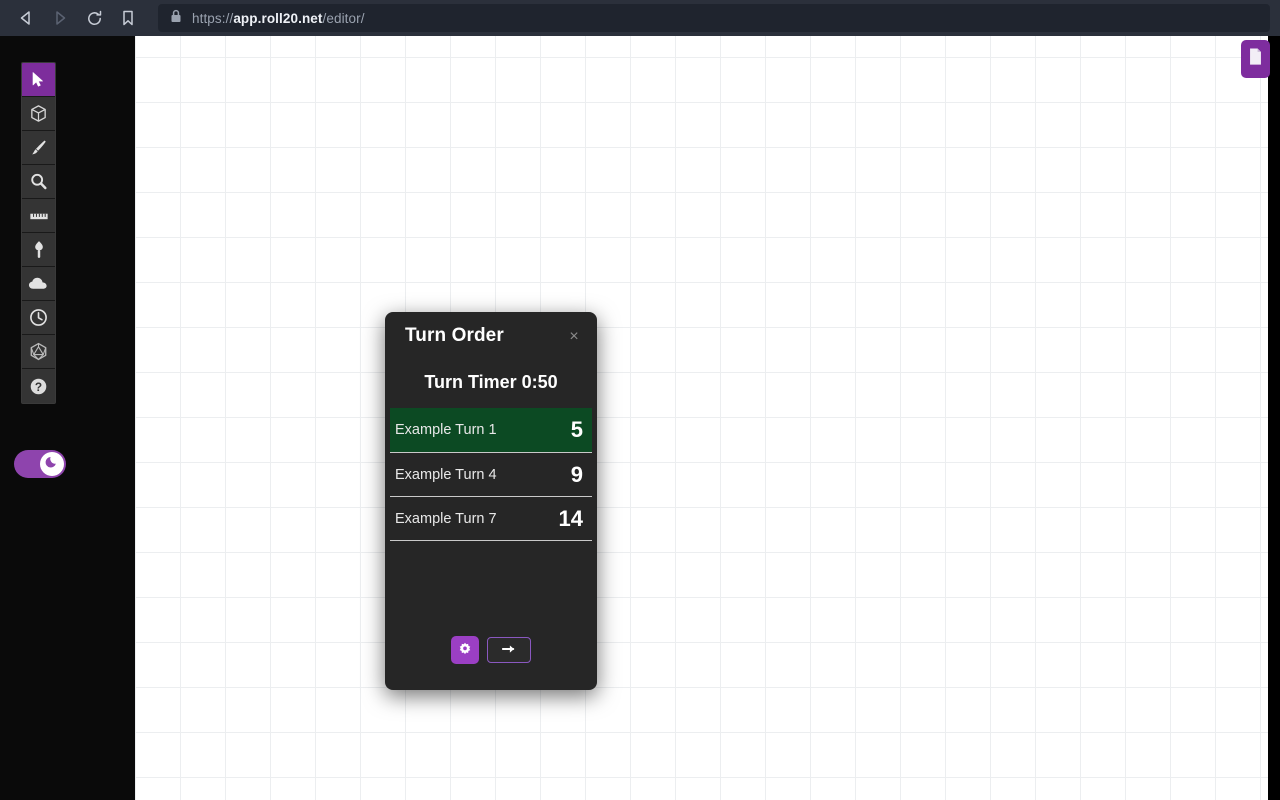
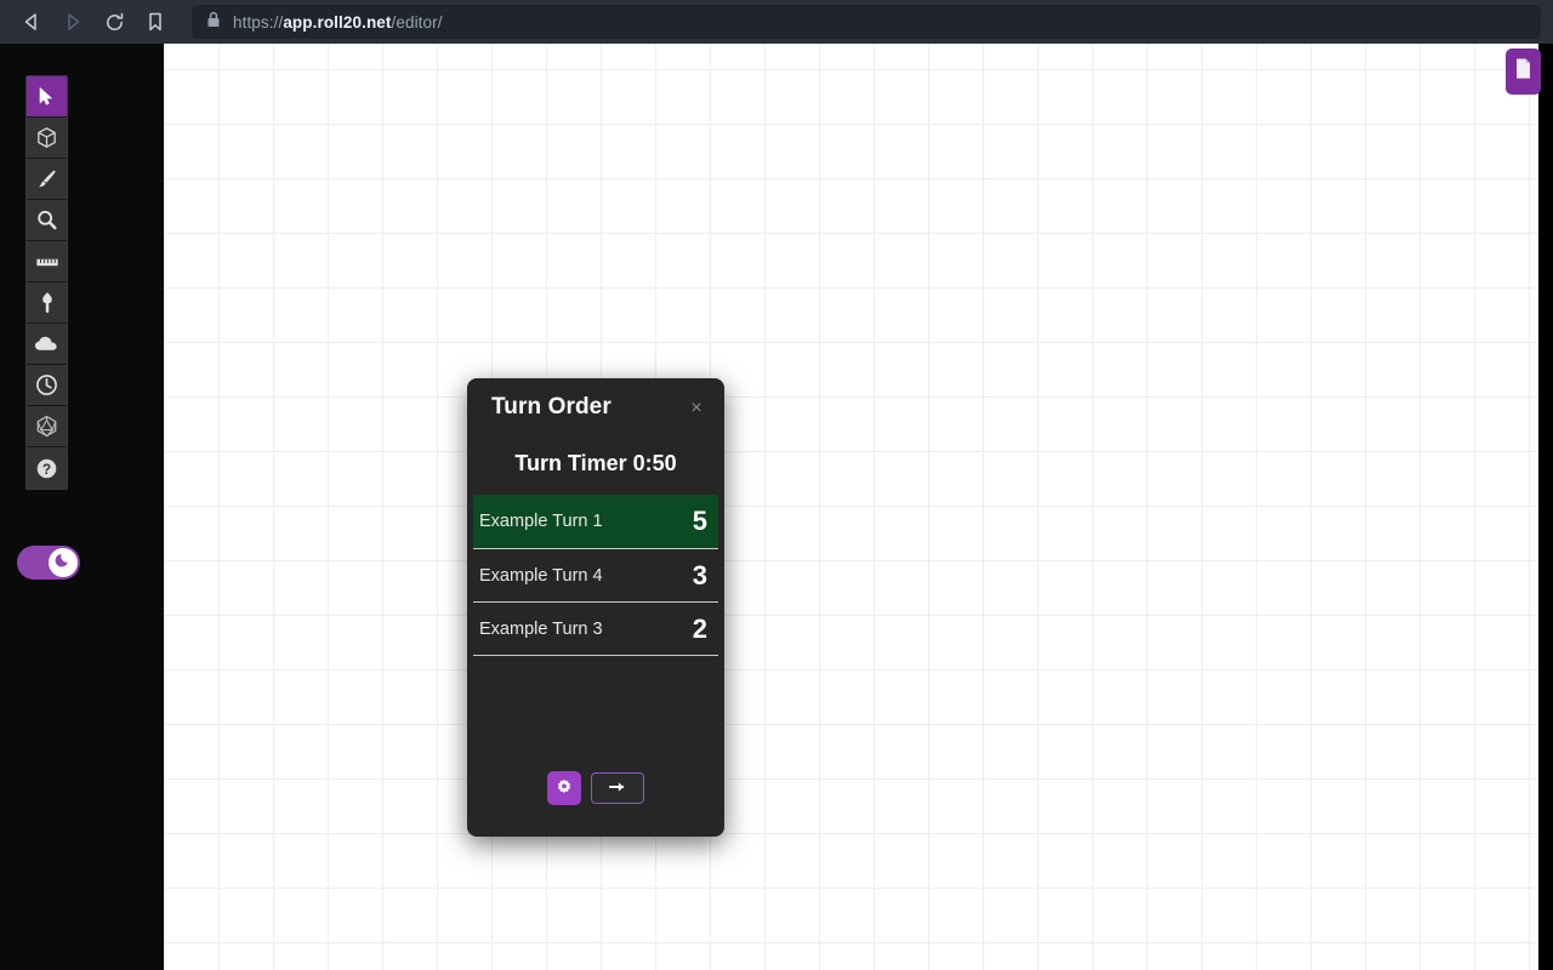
  https://app.roll20.net/editor/
  ?
  Turn Order
  ×
  Turn Timer 0:50
  Example Turn 1
  5
  Example Turn 4
- 9
+ 3
- Example Turn 7
+ Example Turn 3
- 14
+ 2
